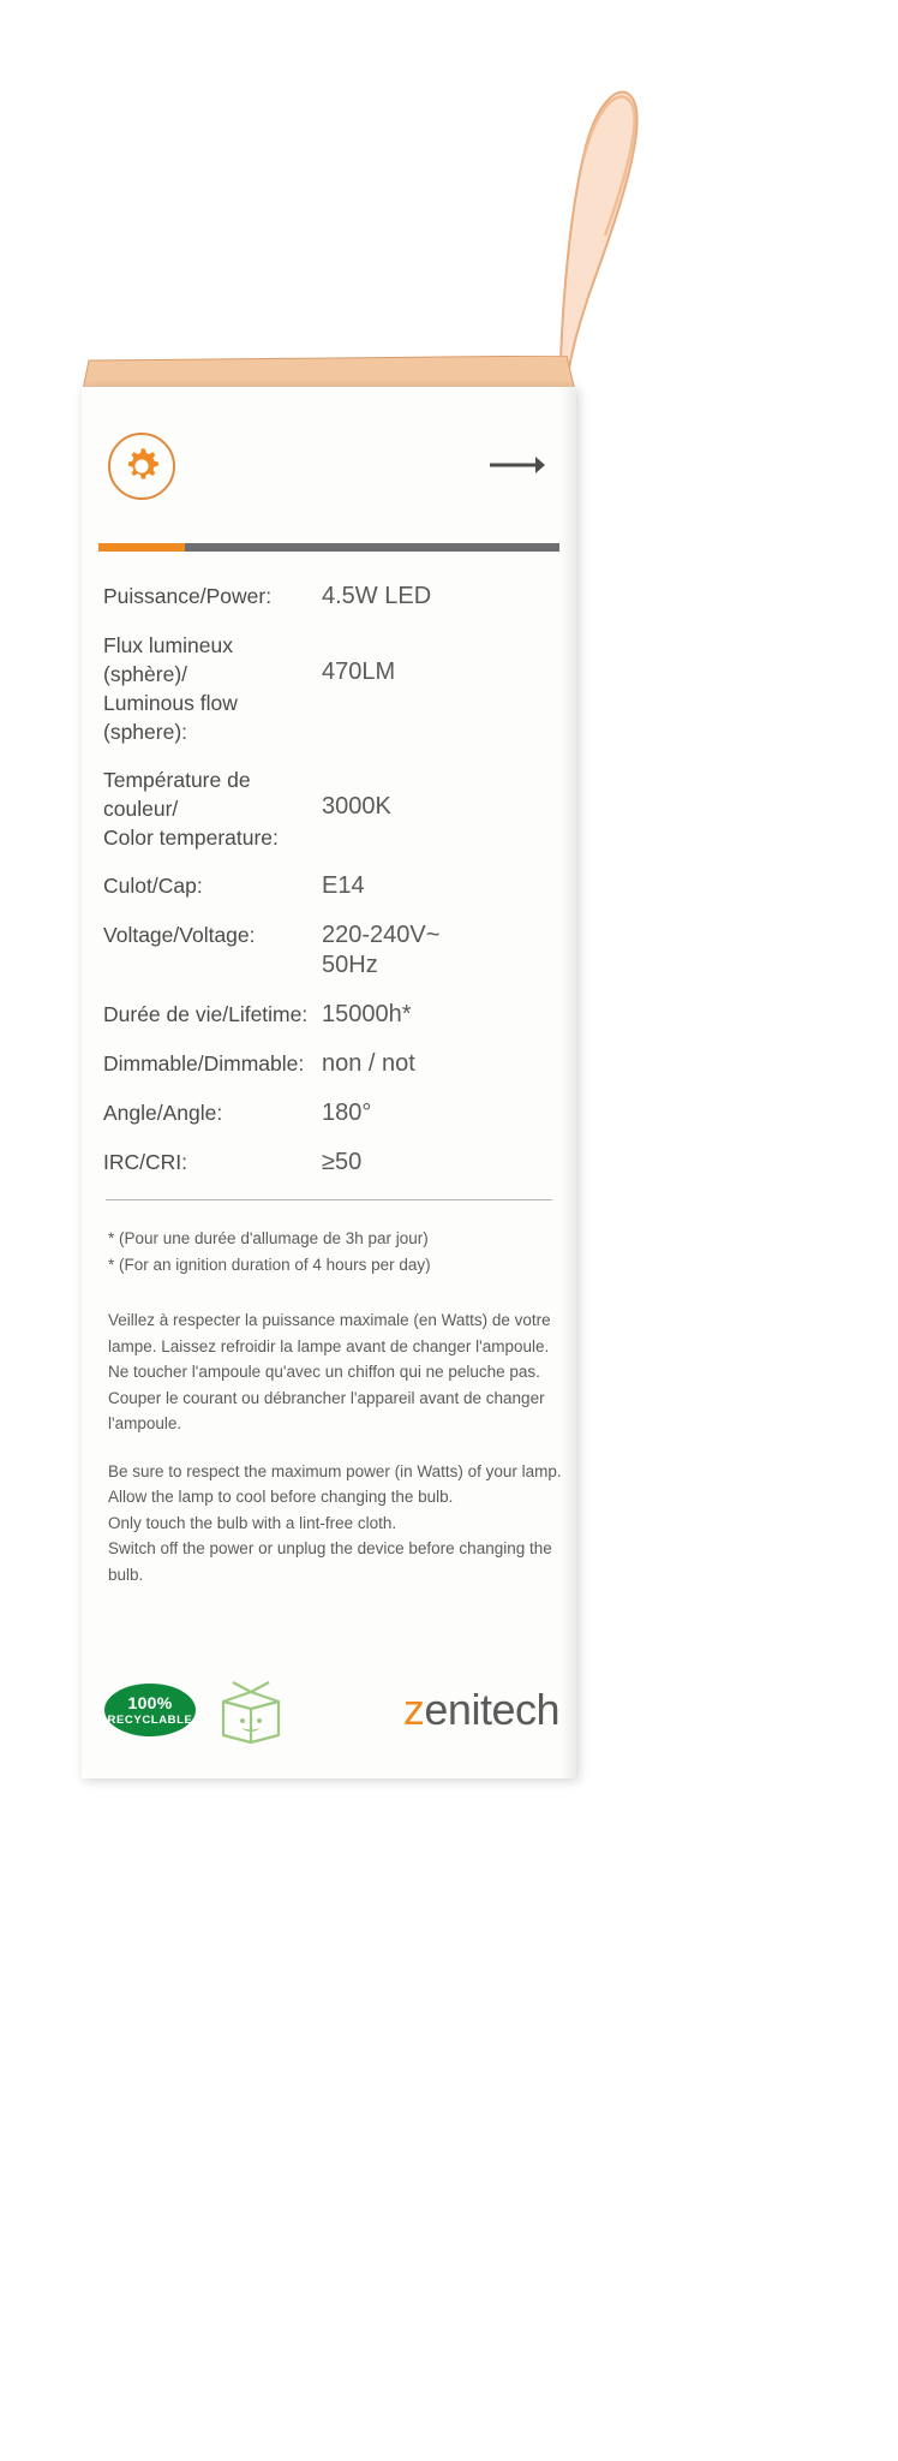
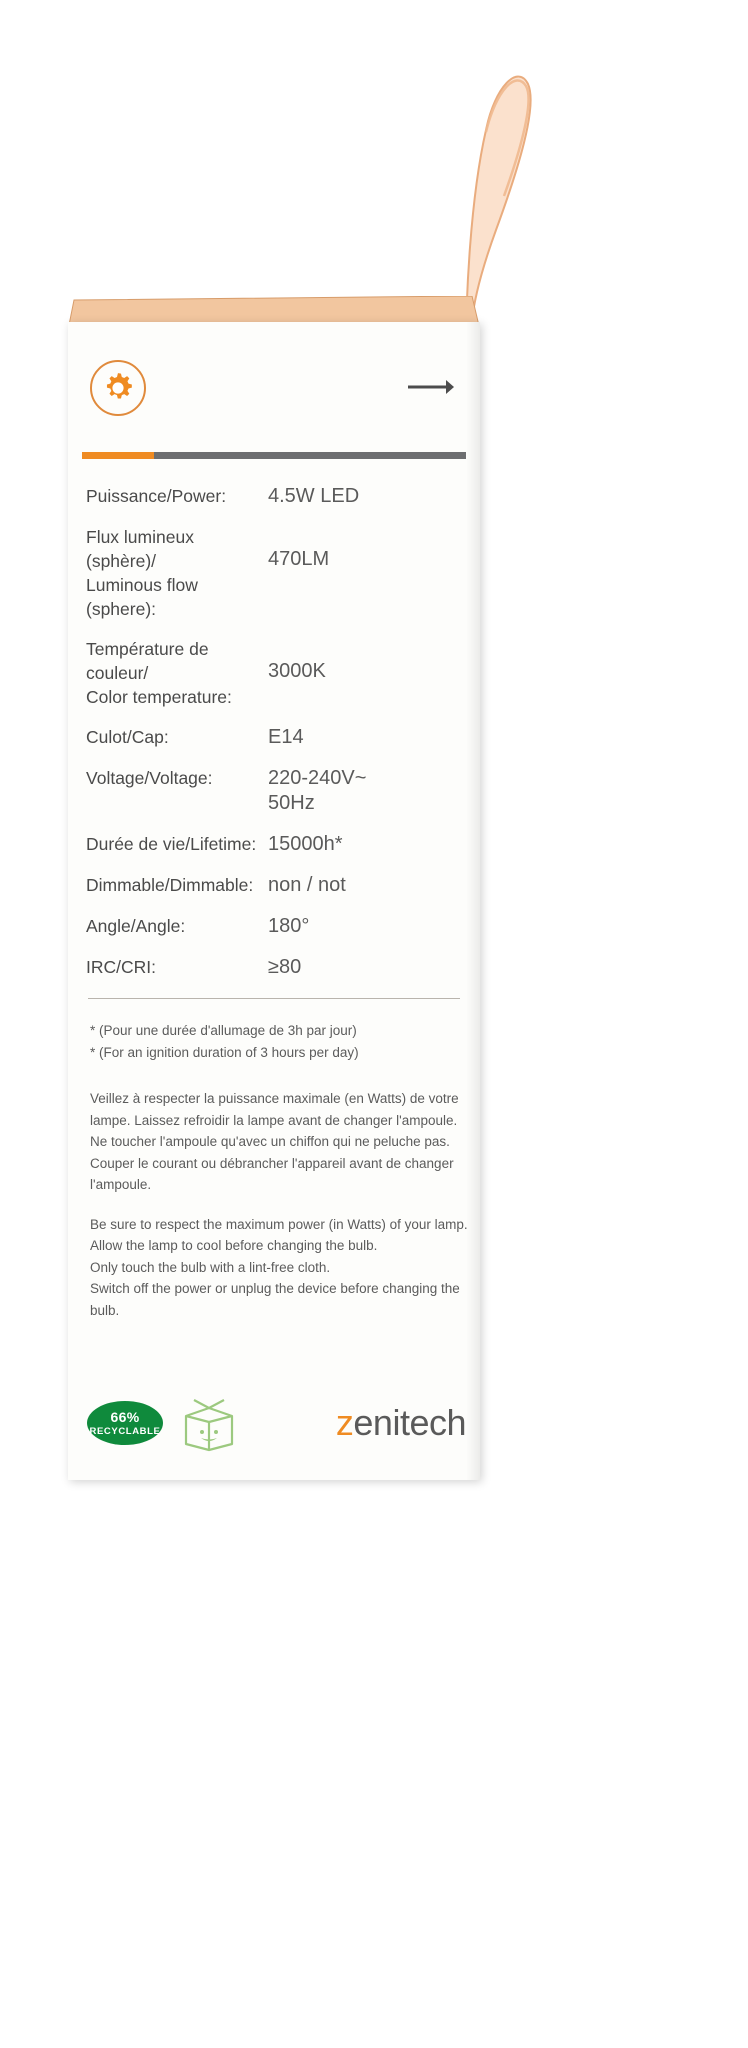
  Puissance/Power:
  4.5W LED
  Flux lumineux (sphère)/
  Luminous flow (sphere):
  470LM
  Température de couleur/
  Color temperature:
  3000K
  Culot/Cap:
  E14
  Voltage/Voltage:
  220-240V~
  50Hz
  Durée de vie/Lifetime:
  15000h*
  Dimmable/Dimmable:
  non / not
  Angle/Angle:
  180°
  IRC/CRI:
- ≥50
+ ≥80
  * (Pour une durée d'allumage de 3h par jour)
- * (For an ignition duration of 4 hours per day)
+ * (For an ignition duration of 3 hours per day)
  Veillez à respecter la puissance maximale (en Watts) de votre lampe. Laissez refroidir la lampe avant de changer l'ampoule. Ne toucher l'ampoule qu'avec un chiffon qui ne peluche pas. Couper le courant ou débrancher l'appareil avant de changer l'ampoule.
  Be sure to respect the maximum power (in Watts) of your lamp
  Allow the lamp to cool before changing the bulb.
  Only touch the bulb with a lint-free cloth.
  Switch off the power or unplug the device before changing the bulb.
- 100%
+ 66%
  RECYCLABLE
  zenitech
